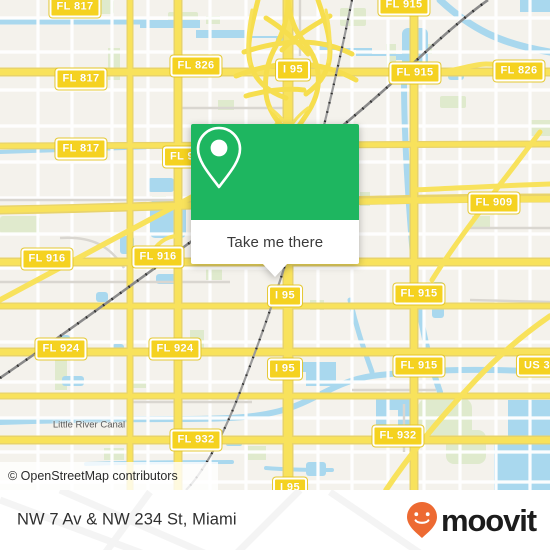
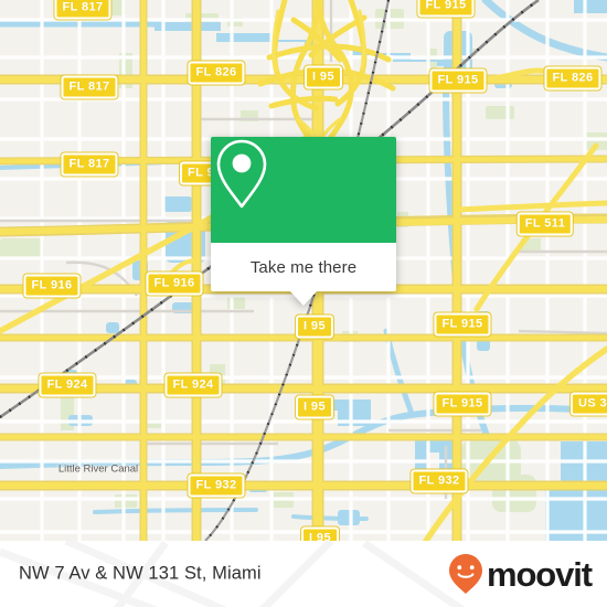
  FL 817
  FL 826
  FL 915
  FL 915
  FL 826
  FL 817
  I 95
  FL 817
- FL 909
+ FL 511
  FL 916
  FL 916
  I 95
  FL 915
  FL 924
  FL 924
  I 95
  FL 915
  US 3
  FL 932
  FL 932
  I 95
  Little River Canal
  Take me there
- © OpenStreetMap contributors
- NW 7 Av & NW 234 St, Miami
+ NW 7 Av & NW 131 St, Miami
  moovit
